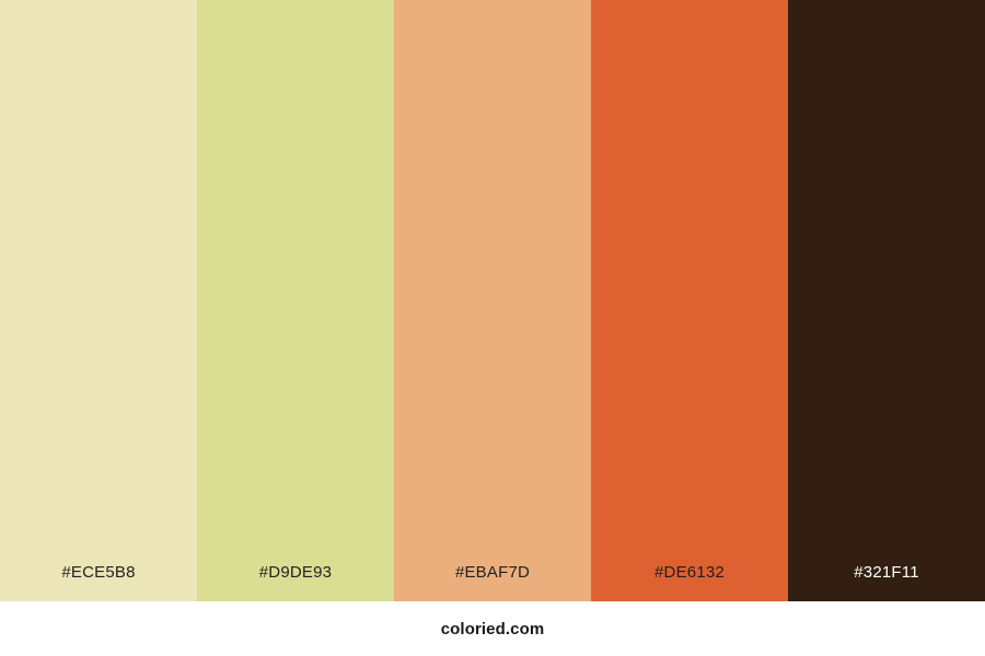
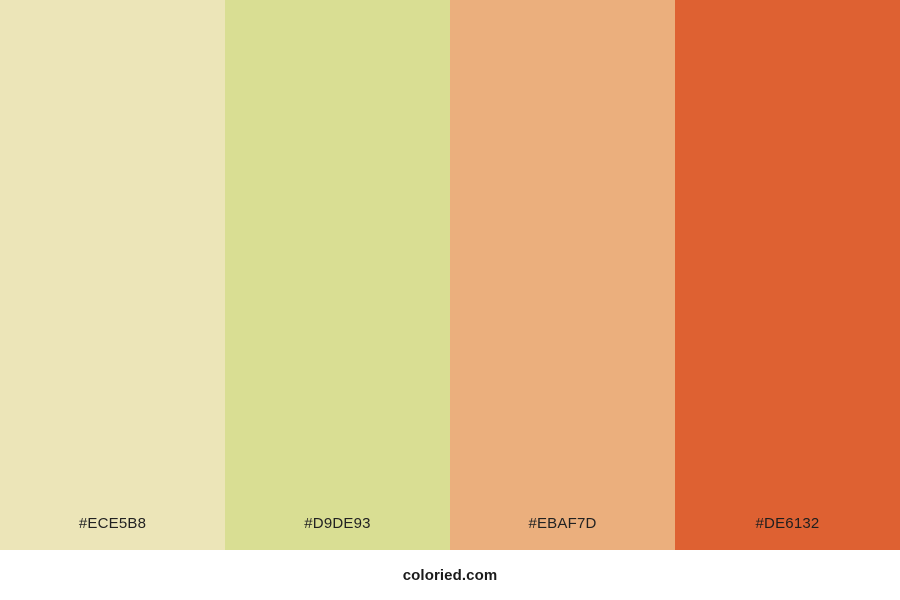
  #ECE5B8
  #D9DE93
  #EBAF7D
  #DE6132
- #321F11
  coloried.com
